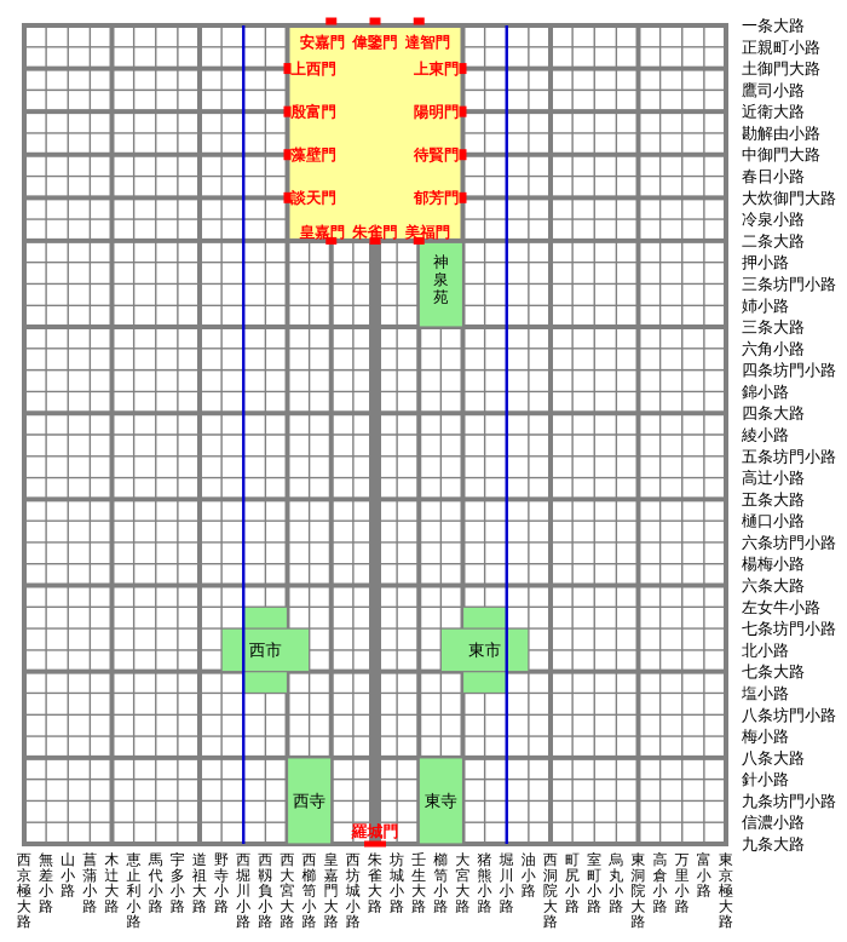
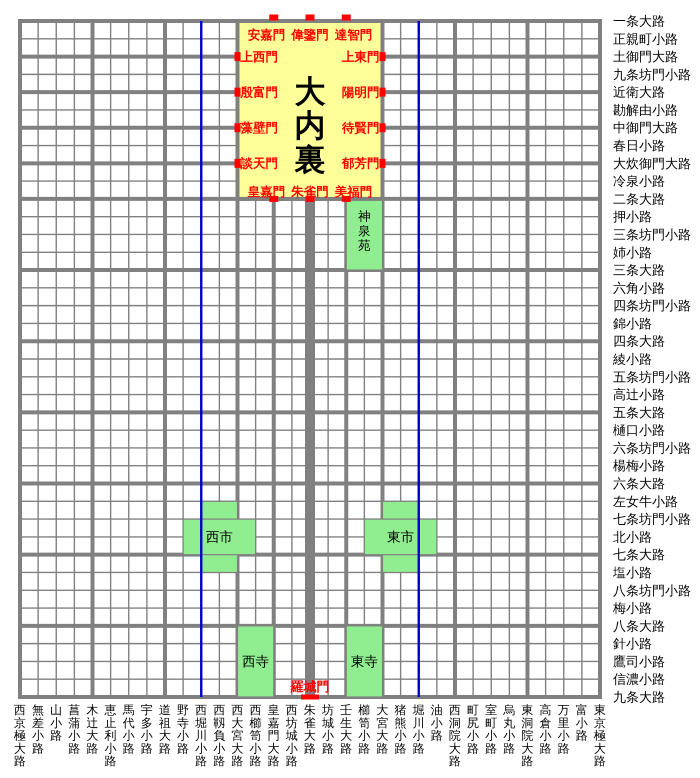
  安嘉門
  偉鑒門
  達智門
  皇嘉門
  朱雀門
  美福門
  上西門
  殷富門
  藻壁門
  談天門
  上東門
  陽明門
  待賢門
  郁芳門
+ 大内裏
  神泉苑
  西市
  東市
  西寺
  東寺
  羅城門
  一条大路
  正親町小路
  土御門大路
- 鷹司小路
+ 九条坊門小路
  近衛大路
  勘解由小路
  中御門大路
  春日小路
  大炊御門大路
  冷泉小路
  二条大路
  押小路
  三条坊門小路
  姉小路
  三条大路
  六角小路
  四条坊門小路
  錦小路
  四条大路
  綾小路
  五条坊門小路
  高辻小路
  五条大路
  樋口小路
  六条坊門小路
  楊梅小路
  六条大路
  左女牛小路
  七条坊門小路
  北小路
  七条大路
  塩小路
  八条坊門小路
  梅小路
  八条大路
  針小路
- 九条坊門小路
+ 鷹司小路
  信濃小路
  九条大路
  西京極大路
  無差小路
  山小路
  菖蒲小路
  木辻大路
  恵止利小路
  馬代小路
  宇多小路
  道祖大路
  野寺小路
  西堀川小路
  西靱負小路
  西大宮大路
  西櫛笥小路
  皇嘉門大路
  西坊城小路
  朱雀大路
  坊城小路
  壬生大路
  櫛笥小路
  大宮大路
  猪熊小路
  堀川小路
  油小路
  西洞院大路
  町尻小路
  室町小路
  烏丸小路
  東洞院大路
  高倉小路
  万里小路
  富小路
  東京極大路
